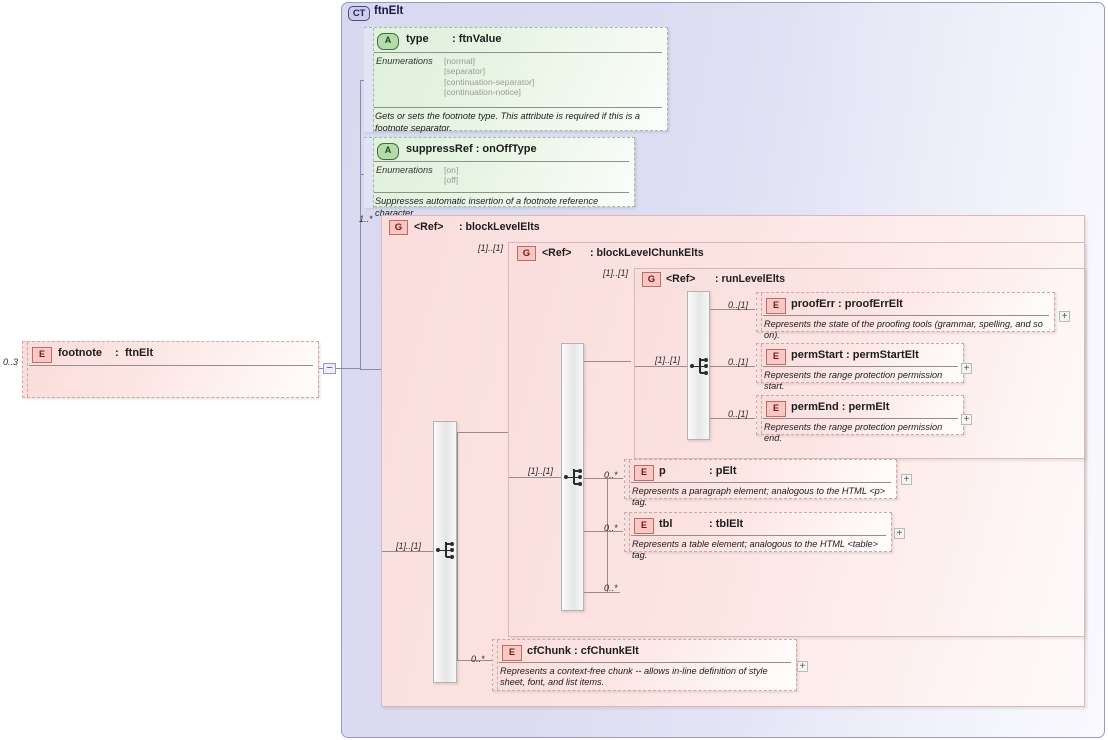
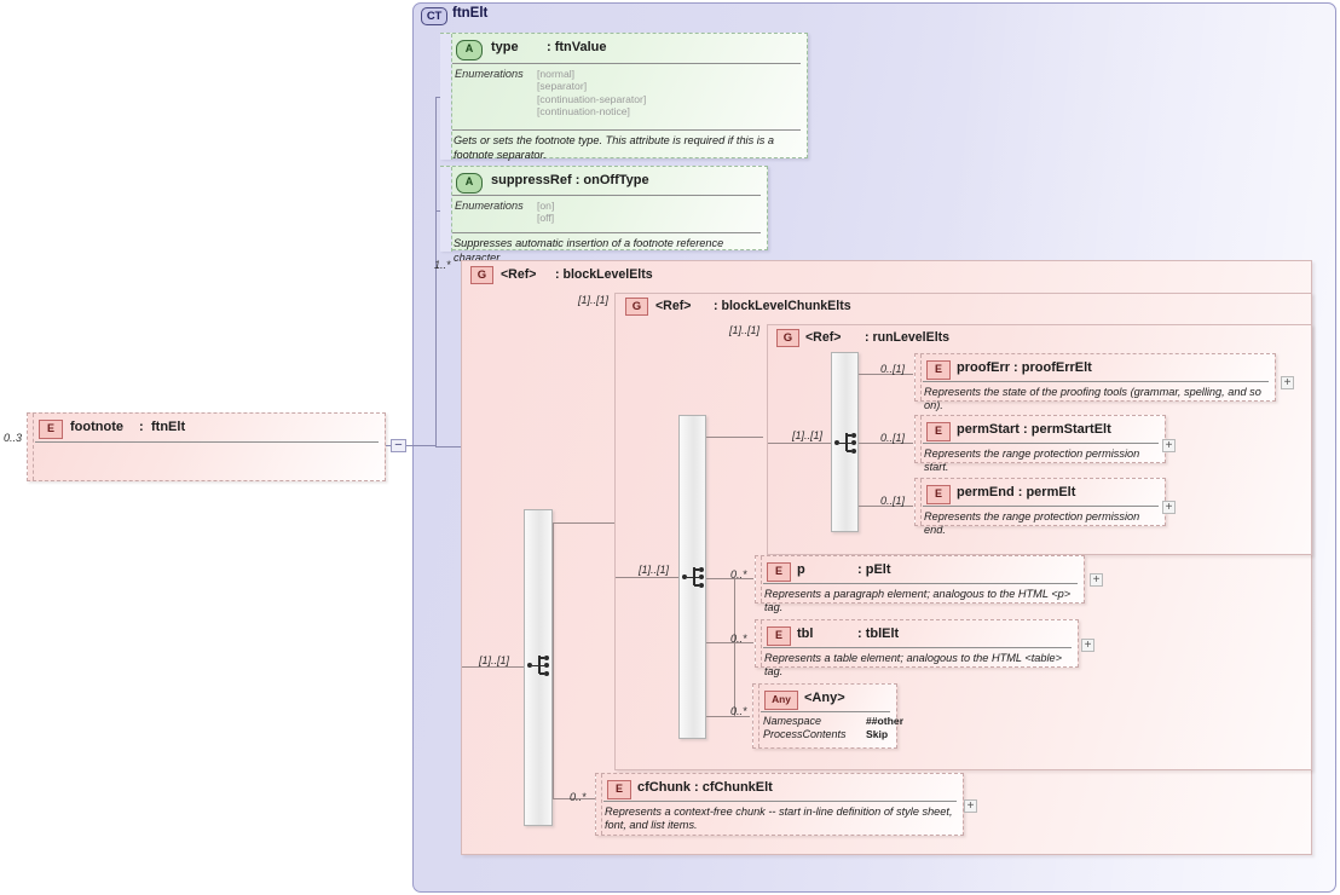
  CT
  ftnElt
  0..3
  E
  footnote
  :
  ftnElt
  −
  A
  type
  : ftnValue
  Enumerations
  [normal]
  [separator]
  [continuation-separator]
  [continuation-notice]
  Gets or sets the footnote type. This attribute is required if this is a footnote separator.
  A
  suppressRef : onOffType
  Enumerations
  [on]
  [off]
  Suppresses automatic insertion of a footnote reference character.
  1..*
  G
  <Ref>
  : blockLevelElts
  [1]..[1]
  [1]..[1]
  G
  <Ref>
  : blockLevelChunkElts
  [1]..[1]
  [1]..[1]
  G
  <Ref>
  : runLevelElts
  [1]..[1]
  0..[1]
  E
  proofErr : proofErrElt
  Represents the state of the proofing tools (grammar, spelling, and so on).
  +
  0..[1]
  E
  permStart : permStartElt
  Represents the range protection permission start.
  +
  0..[1]
  E
  permEnd : permElt
  Represents the range protection permission end.
  +
  0..*
  E
  p
  : pElt
  Represents a paragraph element; analogous to the HTML <p> tag.
  +
  0..*
  E
  tbl
  : tblElt
  Represents a table element; analogous to the HTML <table> tag.
  +
  0..*
+ Any
+ <Any>
+ Namespace
+ ##other
+ ProcessContents
+ Skip
  0..*
  E
  cfChunk : cfChunkElt
- Represents a context-free chunk -- allows in-line definition of style sheet, font, and list items.
+ Represents a context-free chunk -- start in-line definition of style sheet, font, and list items.
  +
